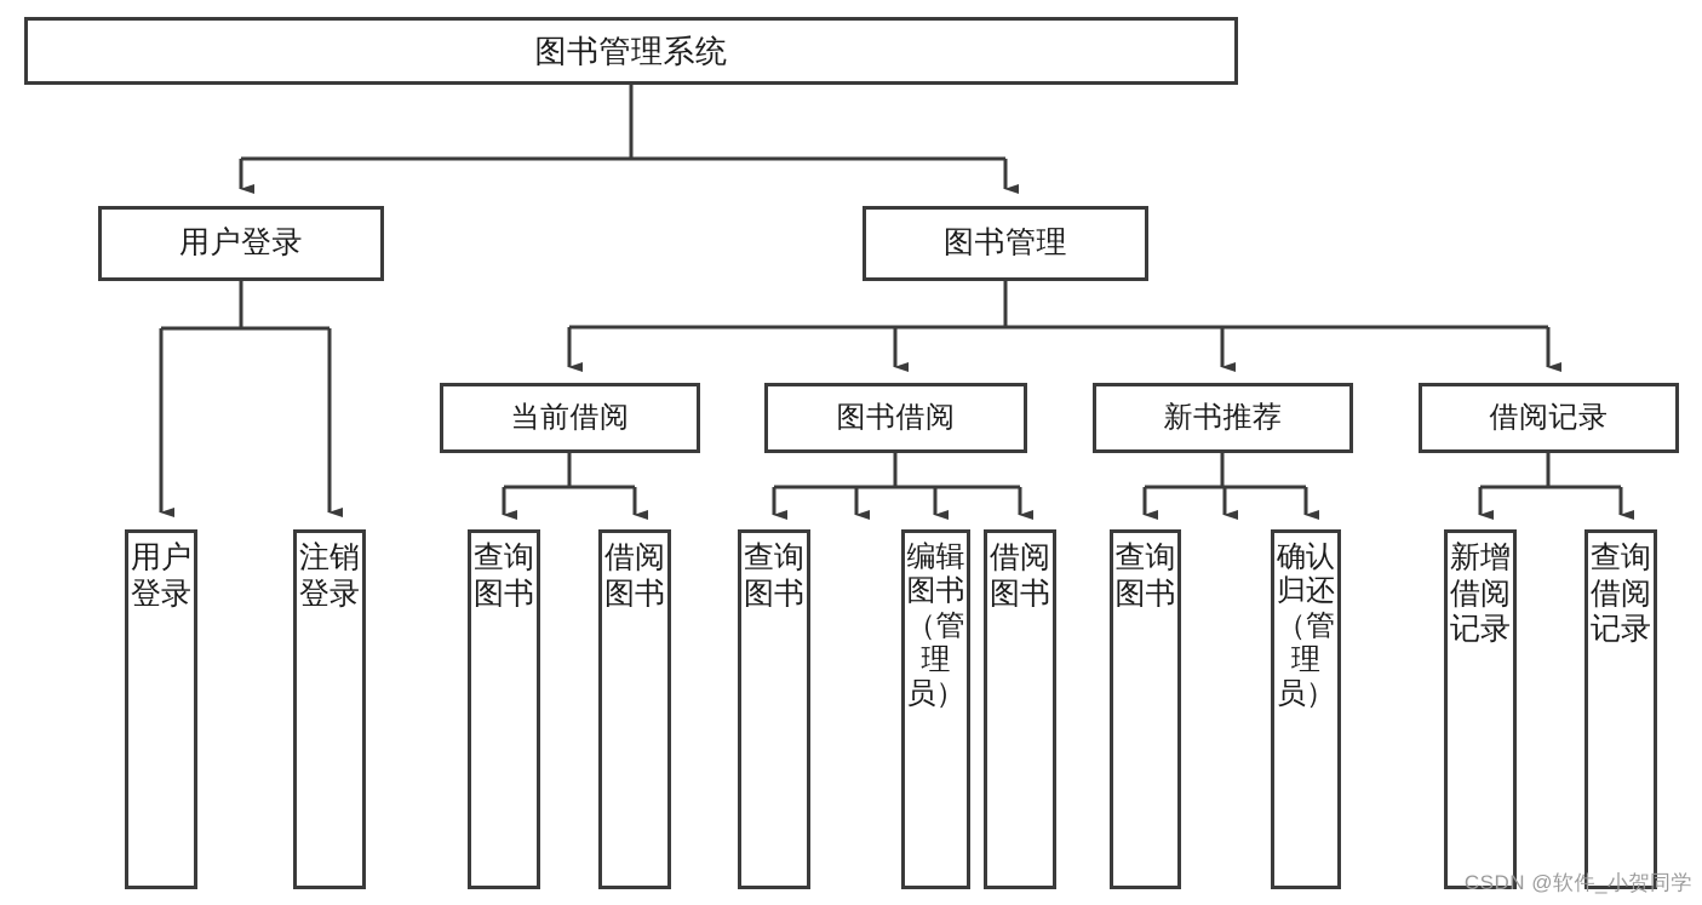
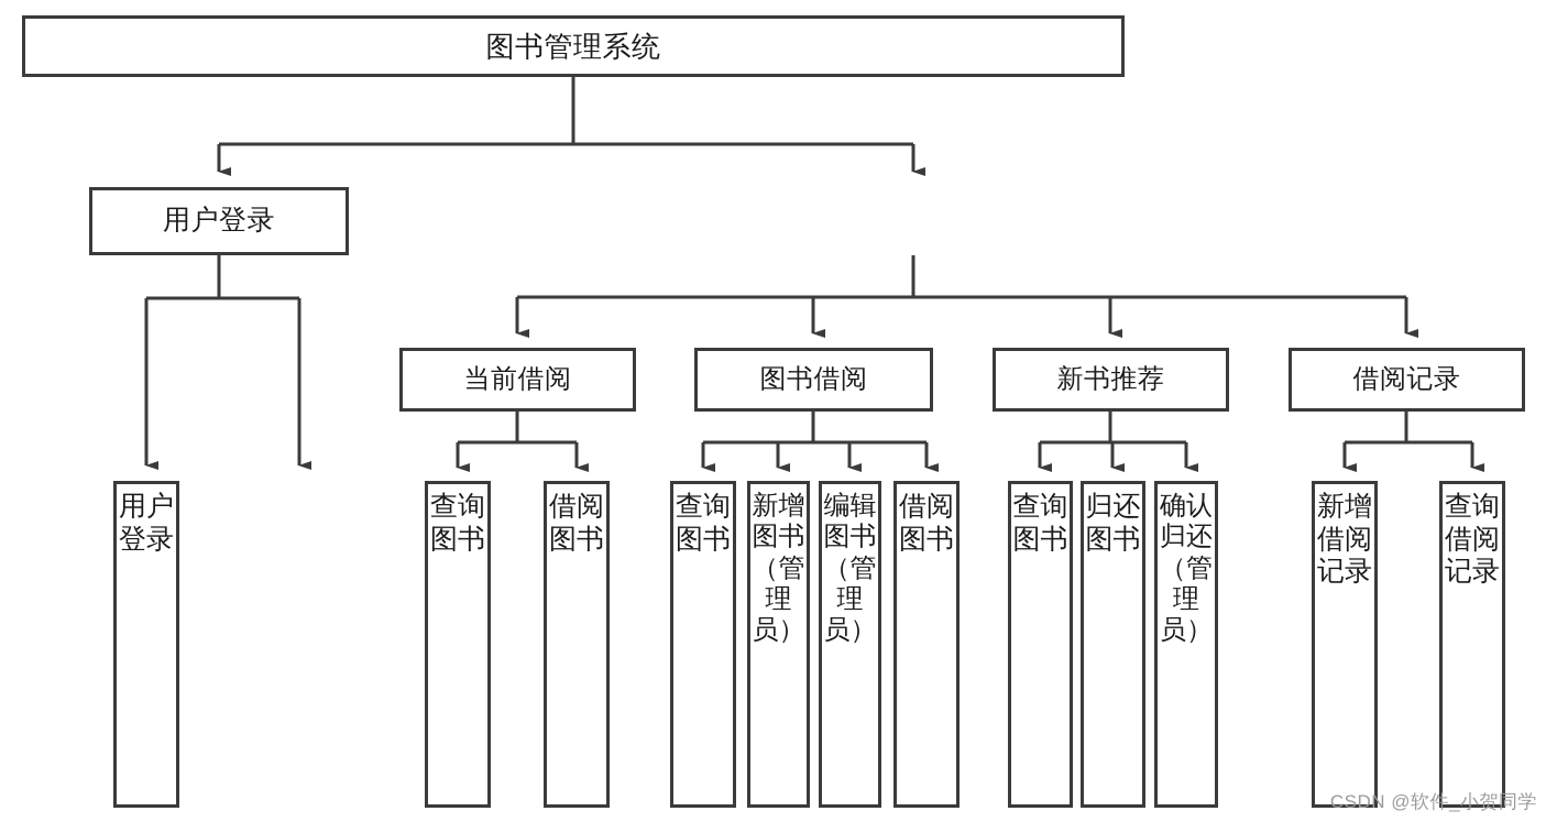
  图书管理系统
  用户登录
- 图书管理
  当前借阅
  图书借阅
  新书推荐
  借阅记录
  用户登录
- 注销登录
  查询图书
  借阅图书
  查询图书
+ 新增图书（管理员）
  编辑图书（管理员）
  借阅图书
  查询图书
+ 归还图书
  确认归还（管理员）
  新增借阅记录
  查询借阅记录
  CSDN @软件_小贺同学
